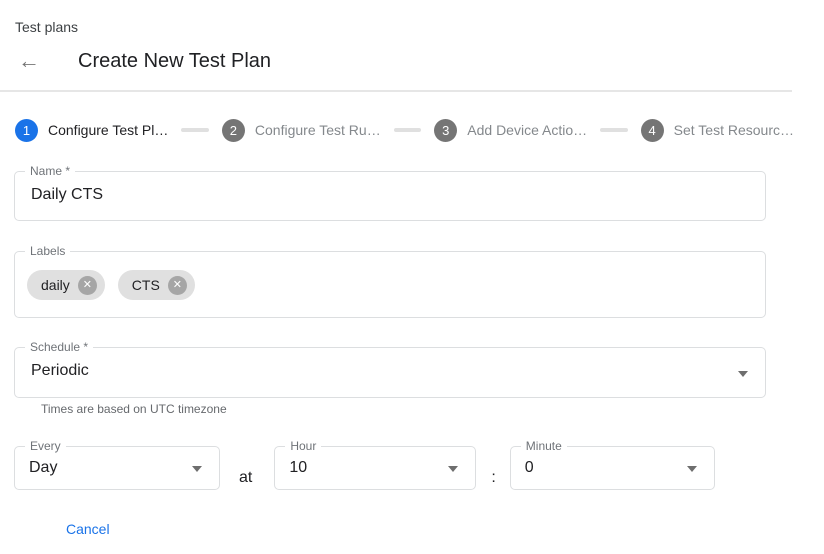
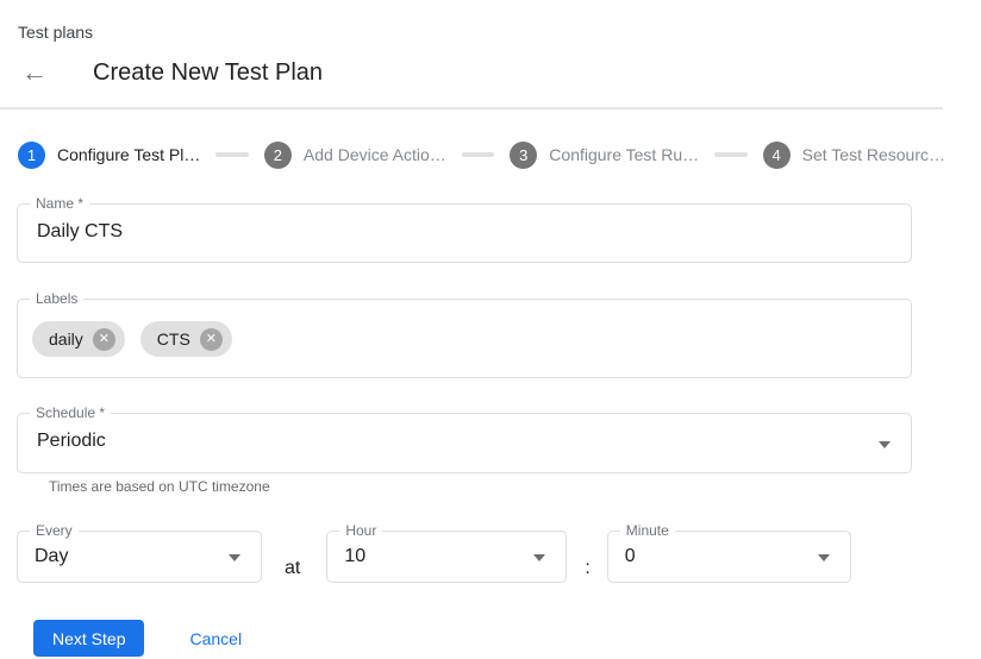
  Test plans
  ←
  Create New Test Plan
  1
  Configure Test Pl…
  2
- Configure Test Ru…
+ Add Device Actio…
  3
- Add Device Actio…
+ Configure Test Ru…
  4
  Set Test Resourc…
  Name *
  Daily CTS
  Labels
  daily
  ✕
  CTS
  ✕
  Schedule *
  Periodic
  Times are based on UTC timezone
  Every
  Day
  at
  Hour
  10
  :
  Minute
  0
+ Next Step
  Cancel
